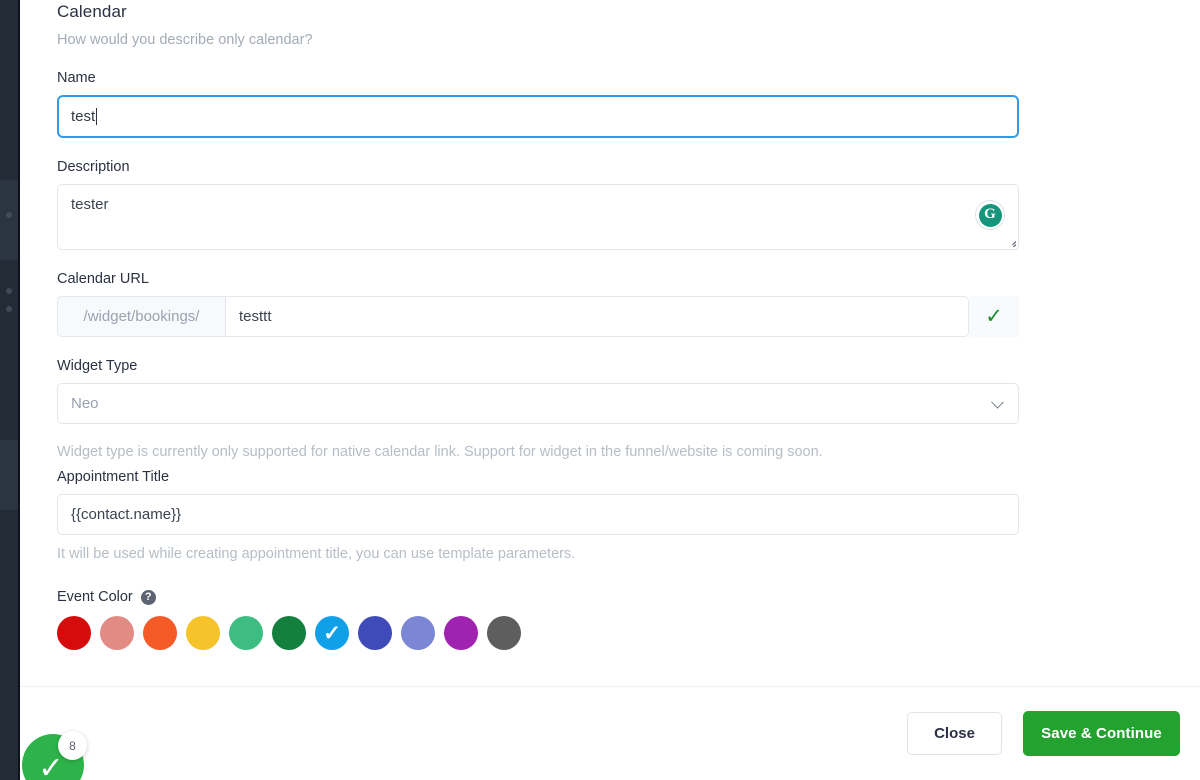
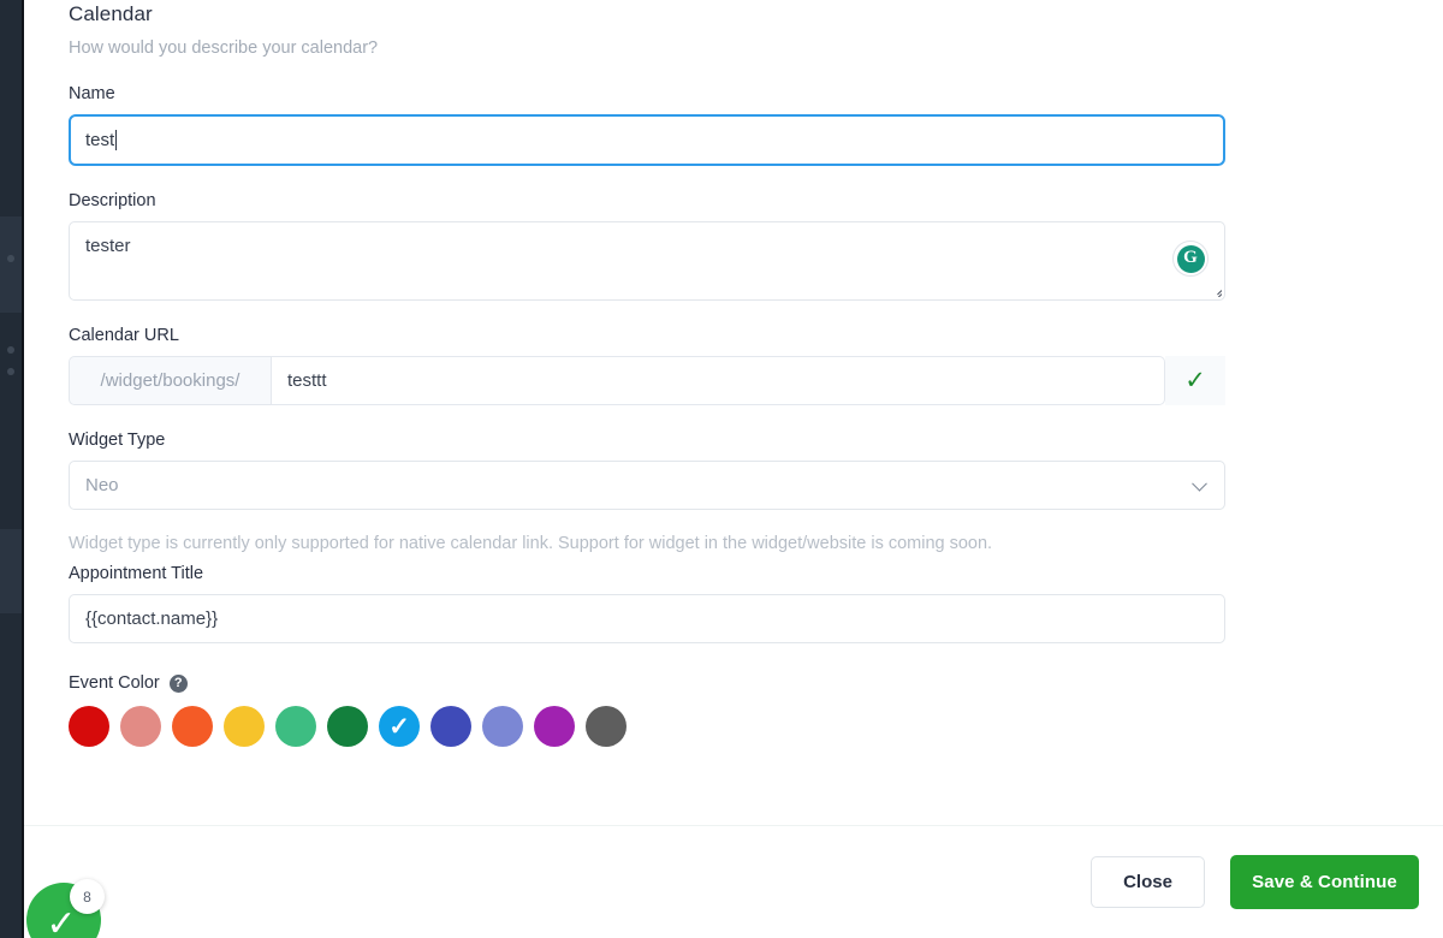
  Calendar
- How would you describe only calendar?
+ How would you describe your calendar?
  Name
  test
  Description
  tester
  G
  Calendar URL
  /widget/bookings/
  testtt
  ✓
  Widget Type
  Neo
- Widget type is currently only supported for native calendar link. Support for widget in the funnel/website is coming soon.
+ Widget type is currently only supported for native calendar link. Support for widget in the widget/website is coming soon.
  Appointment Title
  {{contact.name}}
- It will be used while creating appointment title, you can use template parameters.
  Event Color
  ?
  ✓
  Close
  Save & Continue
  ✓
  8
